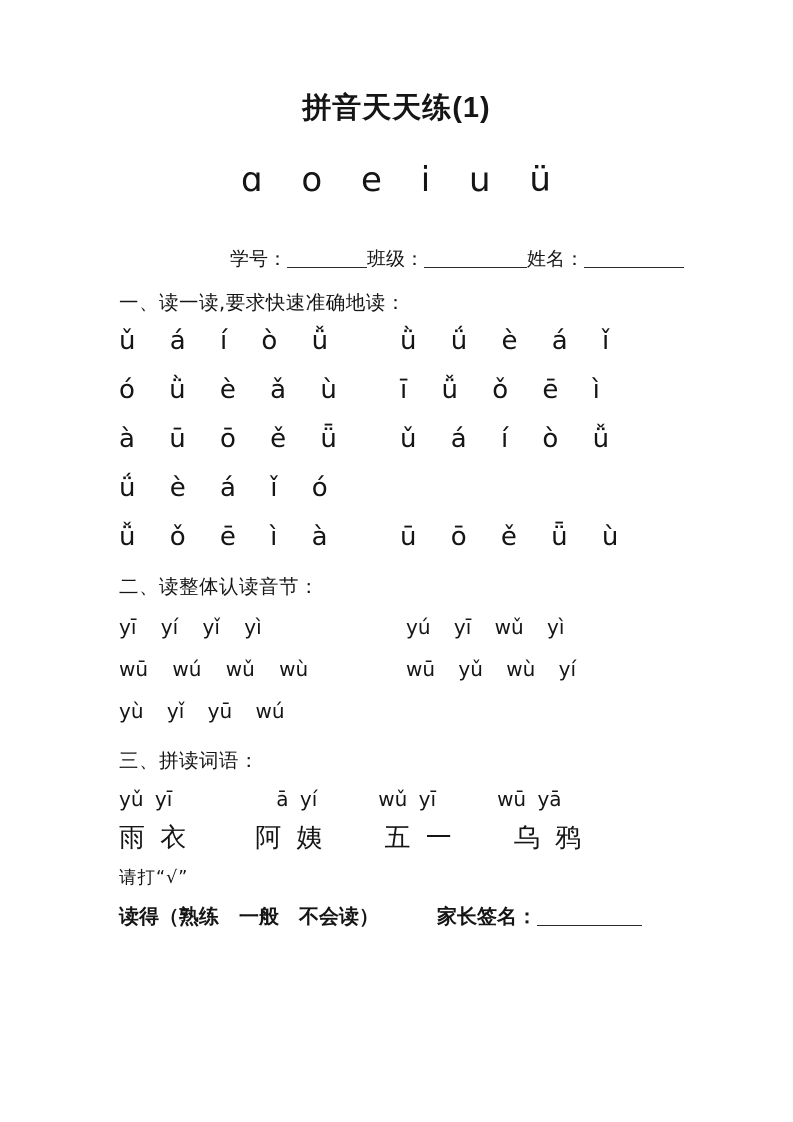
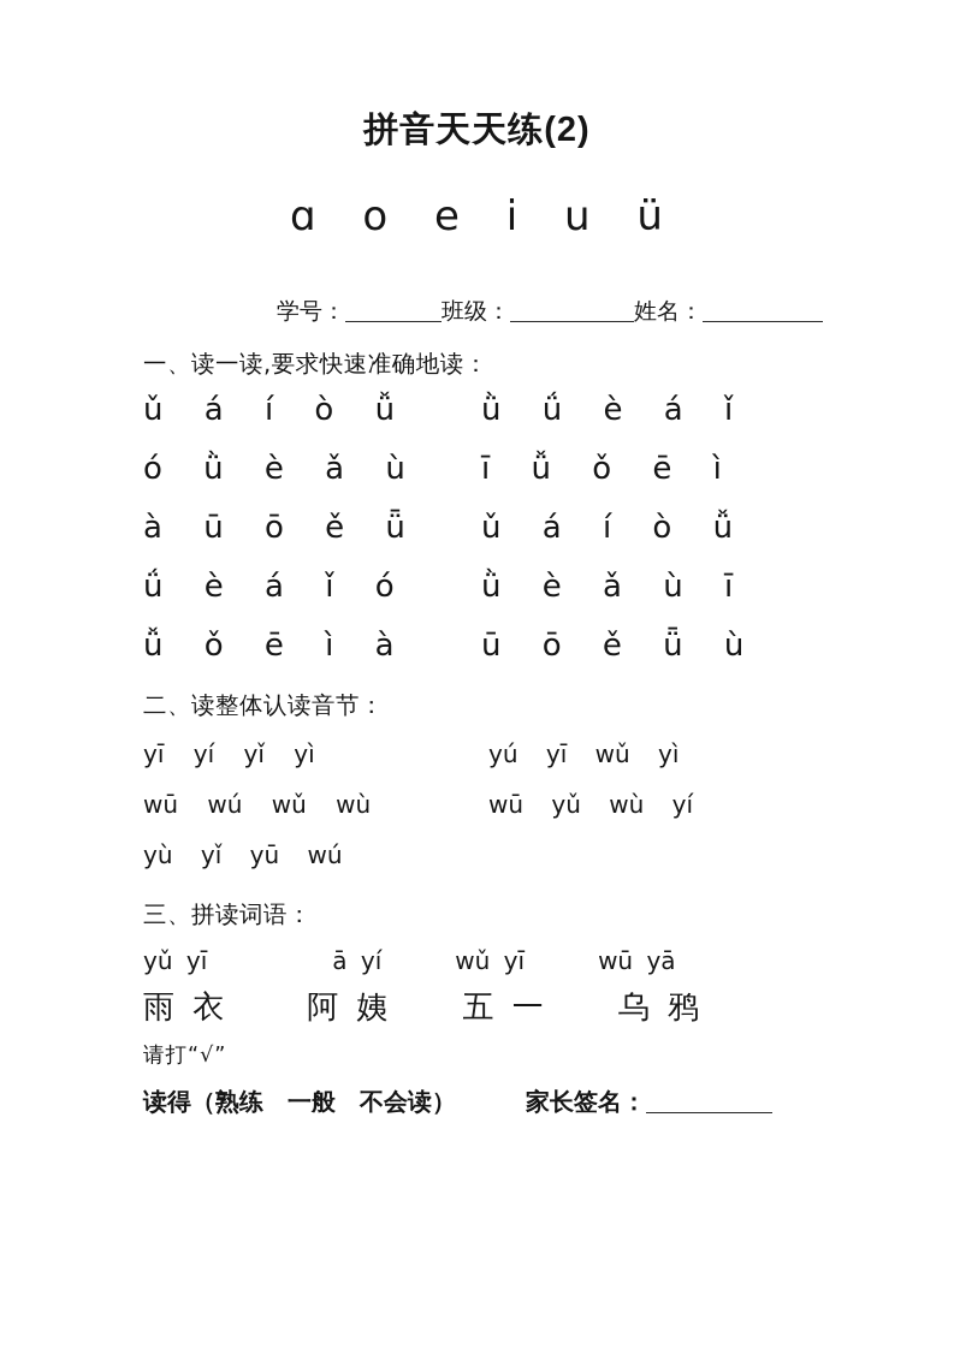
- 拼音天天练(1)
+ 拼音天天练(2)
  ɑ o e i u ü
  学号： 班级： 姓名：
  一、读一读,要求快速准确地读：
  ǔ á í ò ǚ
  ǜ ǘ è á ǐ
  ó ǜ è ǎ ù
  ī ǚ ǒ ē ì
  à ū ō ě ǖ
  ǔ á í ò ǚ
  ǘ è á ǐ ó
+ ǜ è ǎ ù ī
  ǚ ǒ ē ì à
  ū ō ě ǖ ù
  二、读整体认读音节：
  yī yí yǐ yì
  yú yī wǔ yì
  wū wú wǔ wù
  wū yǔ wù yí
  yù yǐ yū wú
  三、拼读词语：
  yǔ yī
  ā yí
  wǔ yī
  wū yā
  雨 衣
  阿 姨
  五 一
  乌 鸦
  请打“√”
  读得（熟练 一般 不会读） 家长签名：
